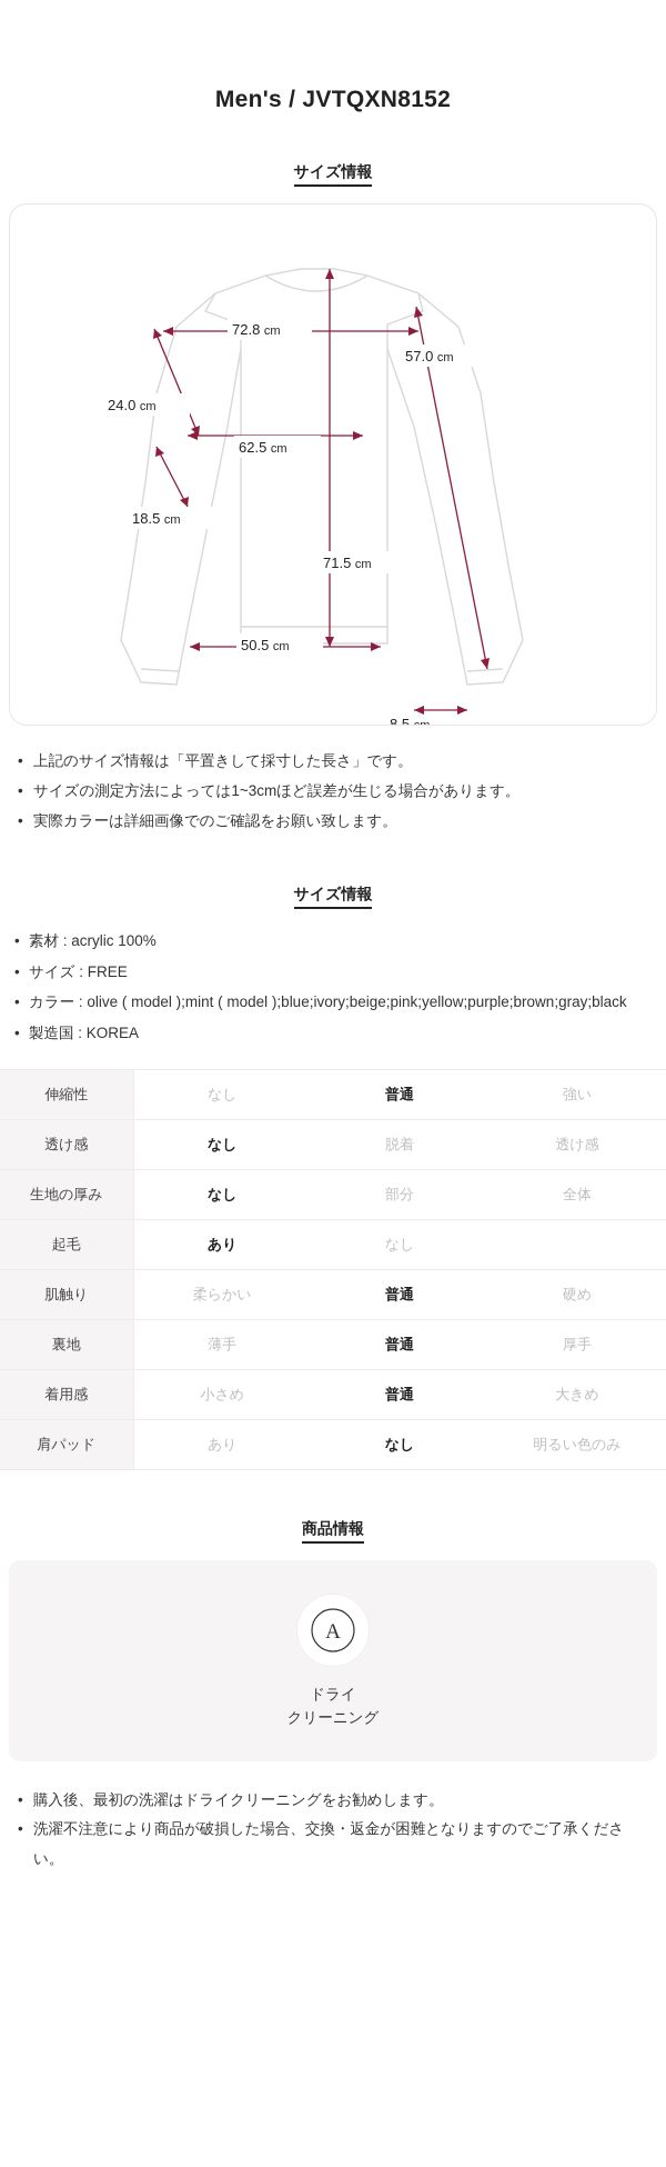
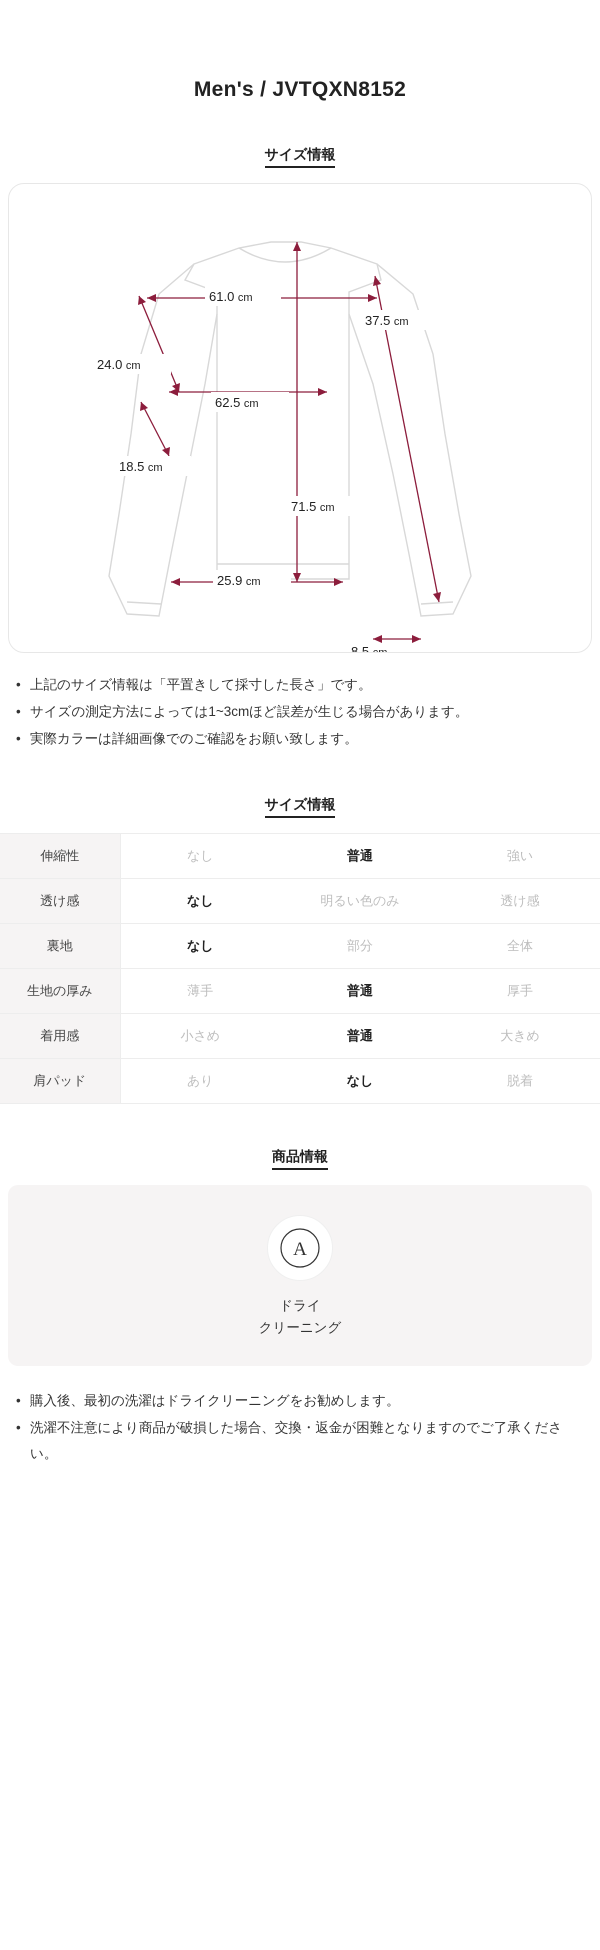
  Men's / JVTQXN8152
  サイズ情報
- 72.8 cm
+ 61.0 cm
- 57.0 cm
+ 37.5 cm
  24.0 cm
  62.5 cm
  18.5 cm
  71.5 cm
- 50.5 cm
+ 25.9 cm
  上記のサイズ情報は「平置きして採寸した長さ」です。
  サイズの測定方法によっては1~3cmほど誤差が生じる場合があります。
  実際カラーは詳細画像でのご確認をお願い致します。
  サイズ情報
- 素材 : acrylic 100%
- サイズ : FREE
- カラー : olive ( model );mint ( model );blue;ivory;beige;pink;yellow;purple;brown;gray;black
- 製造国 : KOREA
  伸縮性	なし	普通	強い
- 透け感	なし	脱着	透け感
+ 透け感	なし	明るい色のみ	透け感
- 生地の厚み	なし	部分	全体
+ 裏地	なし	部分	全体
- 起毛	あり	なし
- 肌触り	柔らかい	普通	硬め
- 裏地	薄手	普通	厚手
+ 生地の厚み	薄手	普通	厚手
  着用感	小さめ	普通	大きめ
- 肩パッド	あり	なし	明るい色のみ
+ 肩パッド	あり	なし	脱着
  商品情報
  A
  ドライ
  クリーニング
  購入後、最初の洗濯はドライクリーニングをお勧めします。
  洗濯不注意により商品が破損した場合、交換・返金が困難となりますのでご了承ください。
